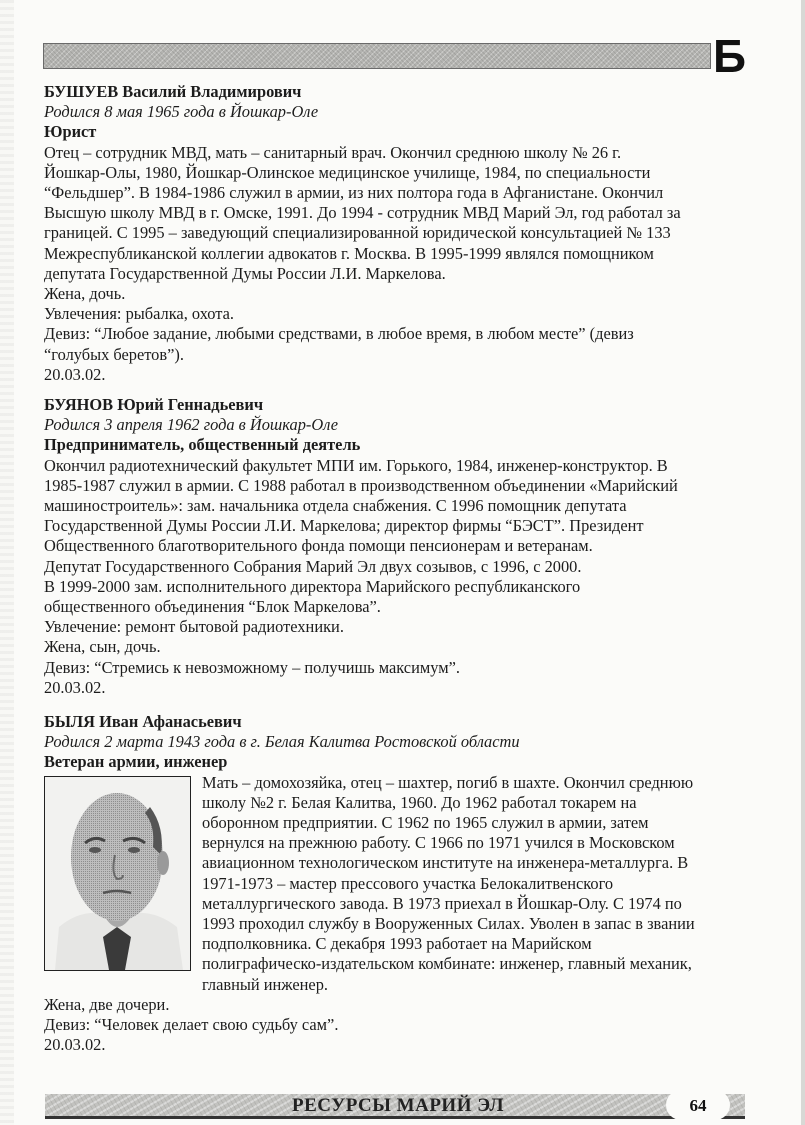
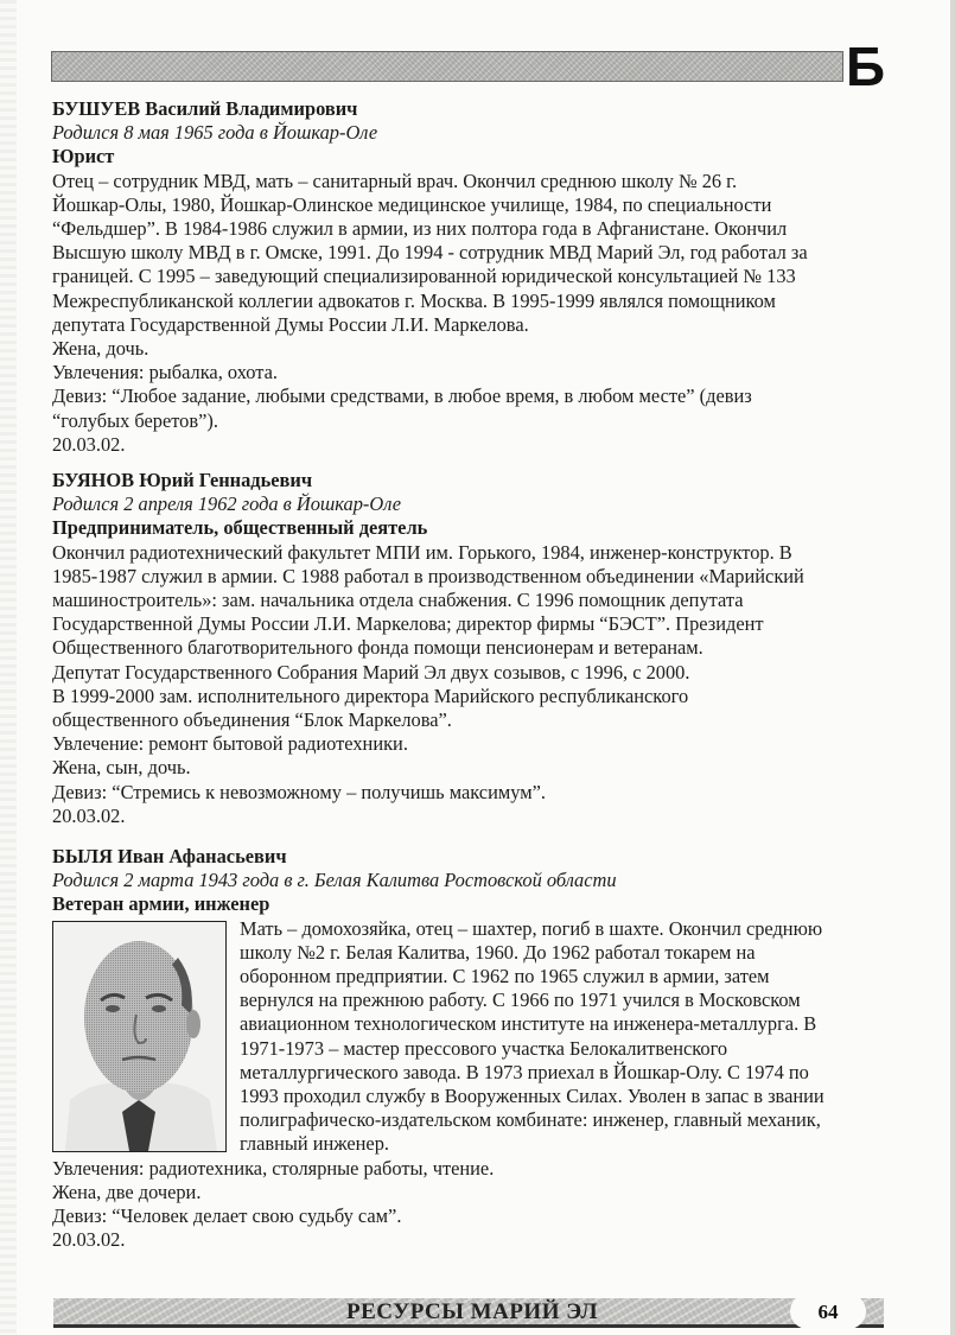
  Б
  БУШУЕВ Василий Владимирович
  Родился 8 мая 1965 года в Йошкар-Оле
  Юрист
  Отец – сотрудник МВД, мать – санитарный врач. Окончил среднюю школу № 26 г.
  Йошкар-Олы, 1980, Йошкар-Олинское медицинское училище, 1984, по специальности
  “Фельдшер”. В 1984-1986 служил в армии, из них полтора года в Афганистане. Окончил
  Высшую школу МВД в г. Омске, 1991. До 1994 - сотрудник МВД Марий Эл, год работал за
  границей. С 1995 – заведующий специализированной юридической консультацией № 133
  Межреспубликанской коллегии адвокатов г. Москва. В 1995-1999 являлся помощником
  депутата Государственной Думы России Л.И. Маркелова.
  Жена, дочь.
  Увлечения: рыбалка, охота.
  Девиз: “Любое задание, любыми средствами, в любое время, в любом месте” (девиз
  “голубых беретов”).
  20.03.02.
  БУЯНОВ Юрий Геннадьевич
- Родился 3 апреля 1962 года в Йошкар-Оле
+ Родился 2 апреля 1962 года в Йошкар-Оле
  Предприниматель, общественный деятель
  Окончил радиотехнический факультет МПИ им. Горького, 1984, инженер-конструктор. В
  1985-1987 служил в армии. С 1988 работал в производственном объединении «Марийский
  машиностроитель»: зам. начальника отдела снабжения. С 1996 помощник депутата
  Государственной Думы России Л.И. Маркелова; директор фирмы “БЭСТ”. Президент
  Общественного благотворительного фонда помощи пенсионерам и ветеранам.
  Депутат Государственного Собрания Марий Эл двух созывов, с 1996, с 2000.
  В 1999-2000 зам. исполнительного директора Марийского республиканского
  общественного объединения “Блок Маркелова”.
  Увлечение: ремонт бытовой радиотехники.
  Жена, сын, дочь.
  Девиз: “Стремись к невозможному – получишь максимум”.
  20.03.02.
  БЫЛЯ Иван Афанасьевич
  Родился 2 марта 1943 года в г. Белая Калитва Ростовской области
  Ветеран армии, инженер
  Мать – домохозяйка, отец – шахтер, погиб в шахте. Окончил среднюю
  школу №2 г. Белая Калитва, 1960. До 1962 работал токарем на
  оборонном предприятии. С 1962 по 1965 служил в армии, затем
  вернулся на прежнюю работу. С 1966 по 1971 учился в Московском
  авиационном технологическом институте на инженера-металлурга. В
  1971-1973 – мастер прессового участка Белокалитвенского
  металлургического завода. В 1973 приехал в Йошкар-Олу. С 1974 по
  1993 проходил службу в Вооруженных Силах. Уволен в запас в звании
- подполковника. С декабря 1993 работает на Марийском
  полиграфическо-издательском комбинате: инженер, главный механик,
  главный инженер.
+ Увлечения: радиотехника, столярные работы, чтение.
  Жена, две дочери.
  Девиз: “Человек делает свою судьбу сам”.
  20.03.02.
  РЕСУРСЫ МАРИЙ ЭЛ
  64
